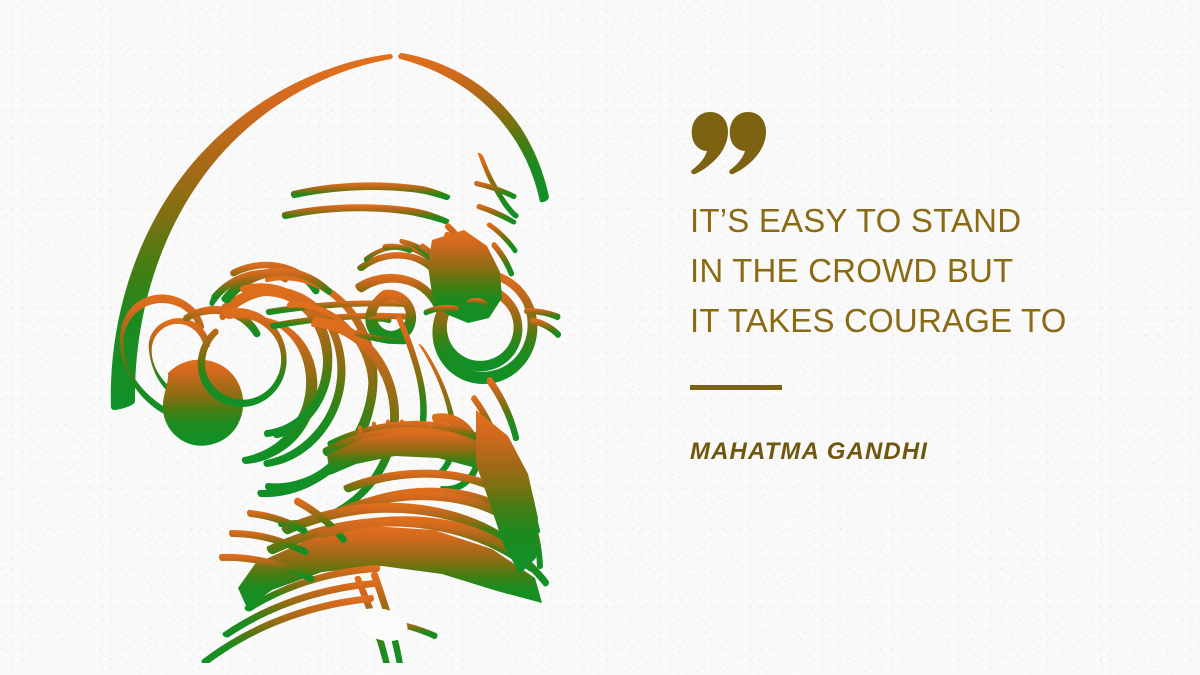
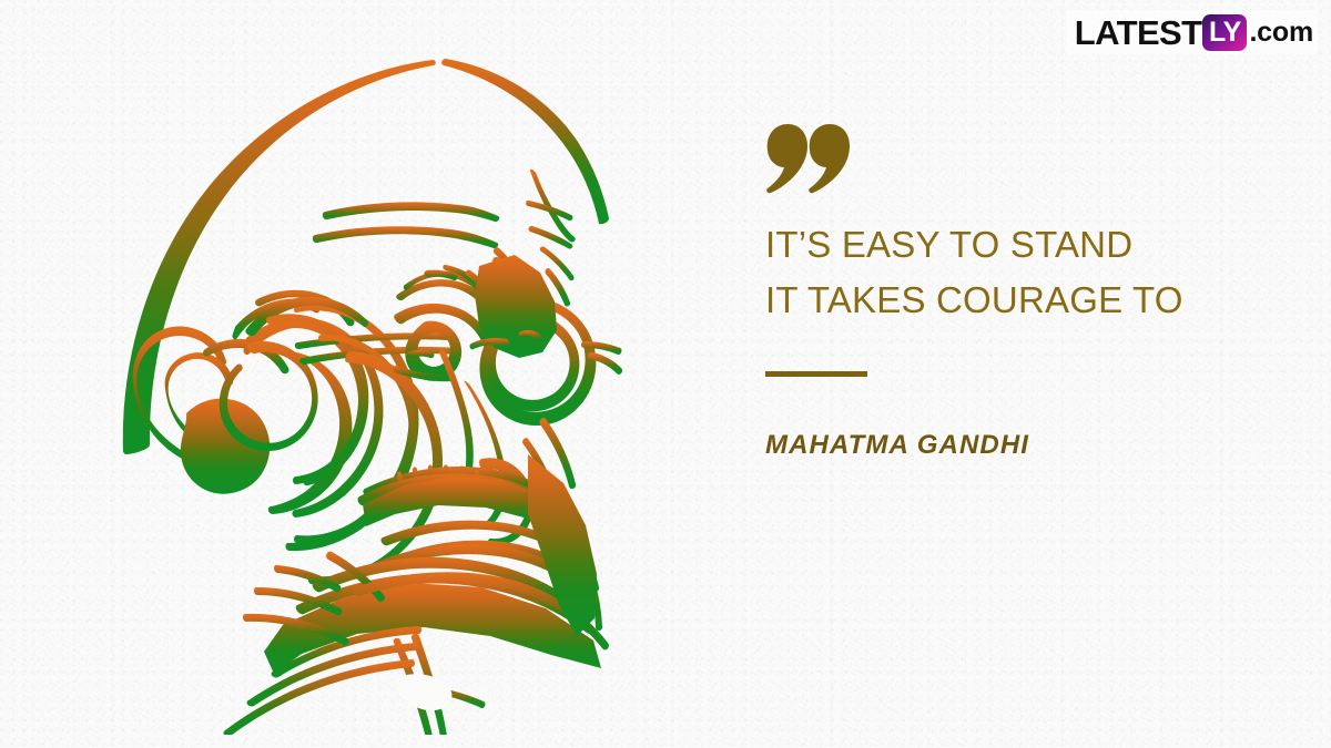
  IT’S EASY TO STAND
- IN THE CROWD BUT
  IT TAKES COURAGE TO
  MAHATMA GANDHI
+ LATEST
+ LY
+ .com
